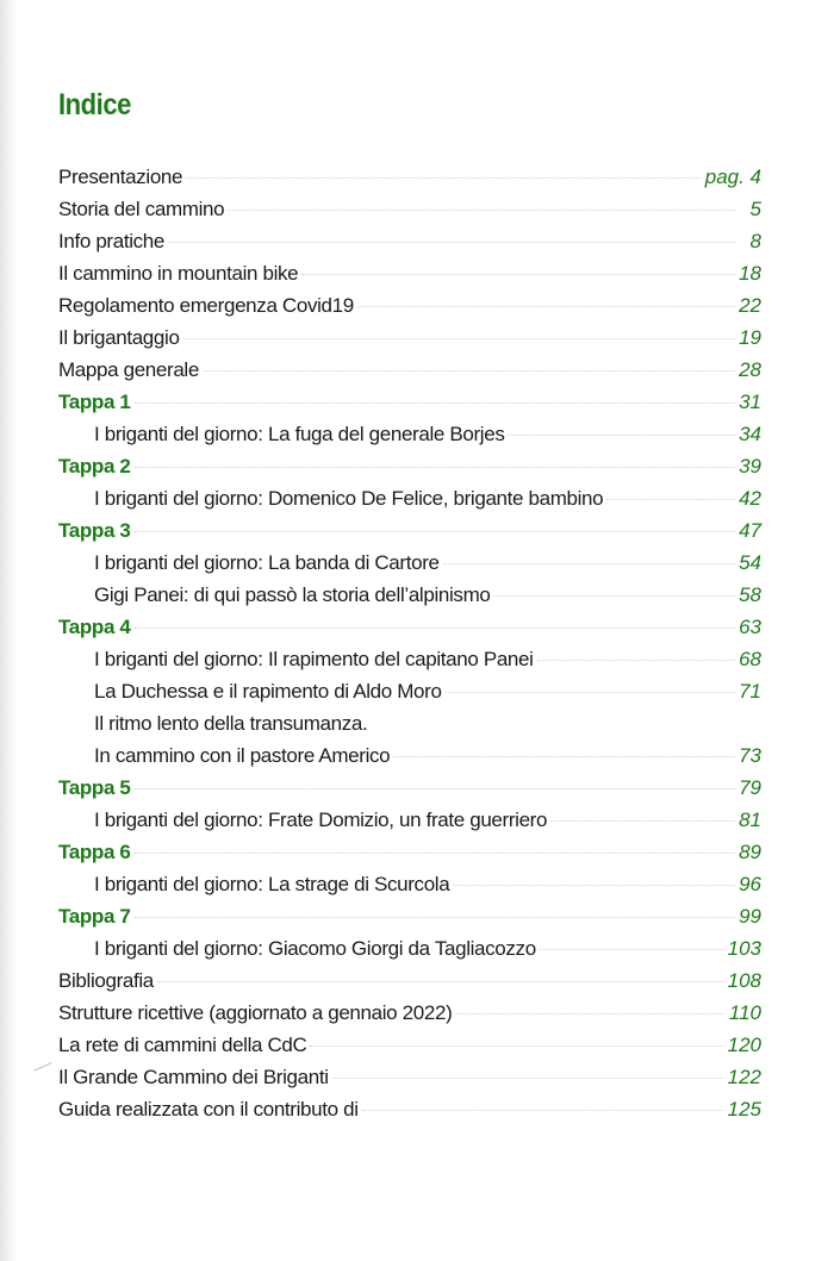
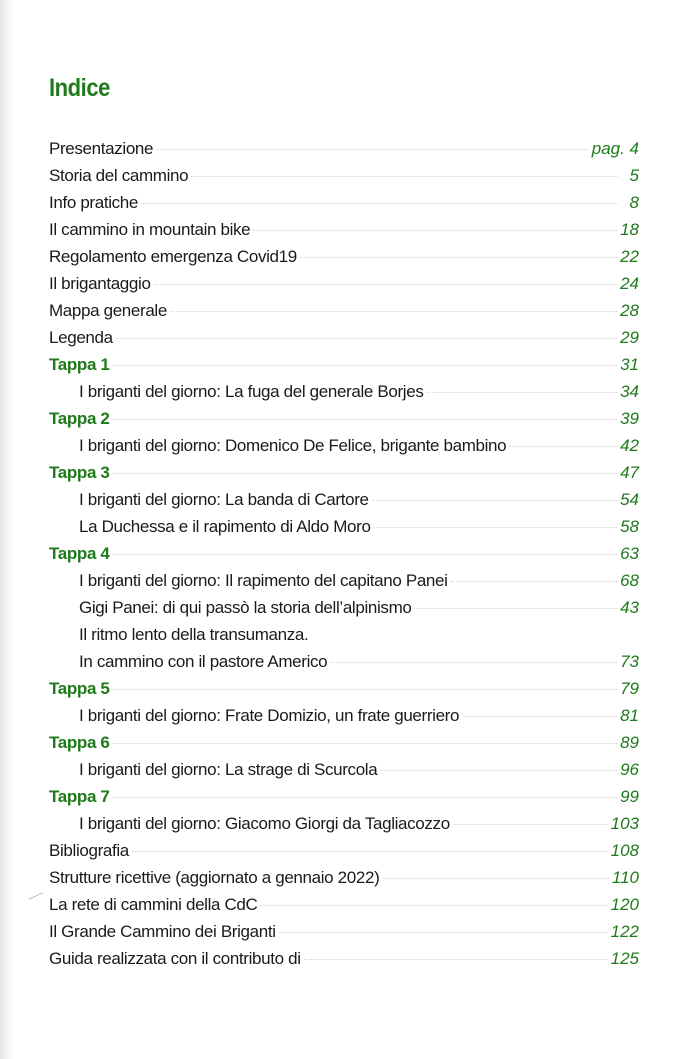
  Indice
  Presentazione
  pag. 4
  Storia del cammino
  5
  Info pratiche
  8
  Il cammino in mountain bike
  18
  Regolamento emergenza Covid19
  22
  Il brigantaggio
- 19
+ 24
  Mappa generale
  28
+ Legenda
+ 29
  Tappa 1
  31
  I briganti del giorno: La fuga del generale Borjes
  34
  Tappa 2
  39
  I briganti del giorno: Domenico De Felice, brigante bambino
  42
  Tappa 3
  47
  I briganti del giorno: La banda di Cartore
  54
- Gigi Panei: di qui passò la storia dell’alpinismo
+ La Duchessa e il rapimento di Aldo Moro
  58
  Tappa 4
  63
  I briganti del giorno: Il rapimento del capitano Panei
  68
- La Duchessa e il rapimento di Aldo Moro
+ Gigi Panei: di qui passò la storia dell’alpinismo
- 71
+ 43
  Il ritmo lento della transumanza.
  In cammino con il pastore Americo
  73
  Tappa 5
  79
  I briganti del giorno: Frate Domizio, un frate guerriero
  81
  Tappa 6
  89
  I briganti del giorno: La strage di Scurcola
  96
  Tappa 7
  99
  I briganti del giorno: Giacomo Giorgi da Tagliacozzo
  103
  Bibliografia
  108
  Strutture ricettive (aggiornato a gennaio 2022)
  110
  La rete di cammini della CdC
  120
  Il Grande Cammino dei Briganti
  122
  Guida realizzata con il contributo di
  125
